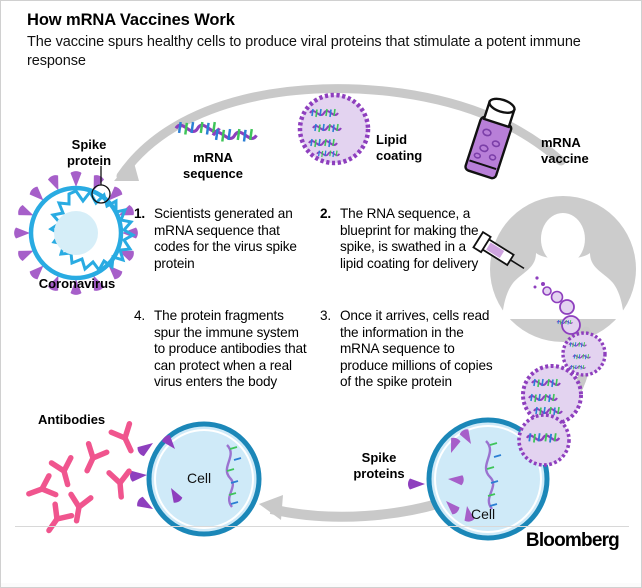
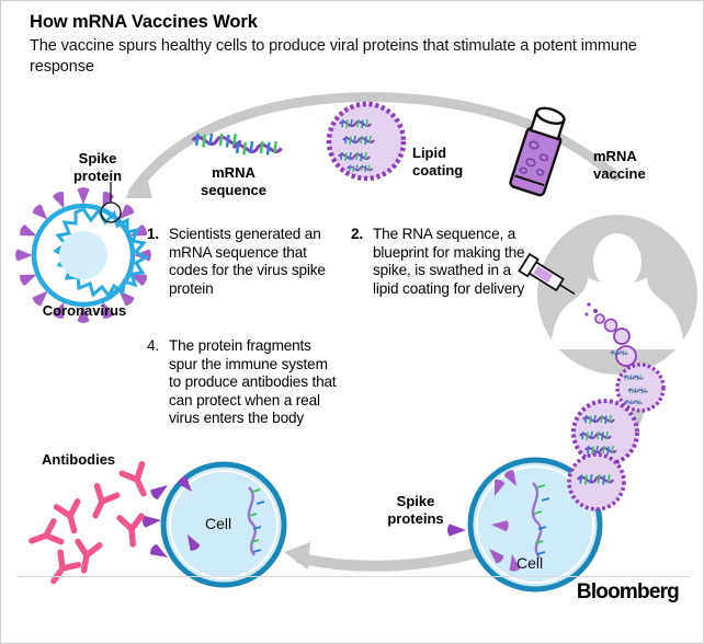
  How mRNA Vaccines Work
  The vaccine spurs healthy cells to produce viral proteins that stimulate a potent immune response
  Spike
  protein
  Coronavirus
  mRNA
  sequence
  Lipid
  coating
  mRNA
  vaccine
  Antibodies
  Spike
  proteins
  Cell
  Cell
  1.
  Scientists generated an mRNA sequence that codes for the virus spike protein
  2.
  The RNA sequence, a blueprint for making the spike, is swathed in a lipid coating for delivery
- 3.
- Once it arrives, cells read the information in the mRNA sequence to produce millions of copies of the spike protein
  4.
  The protein fragments spur the immune system to produce antibodies that can protect when a real virus enters the body
  Bloomberg
